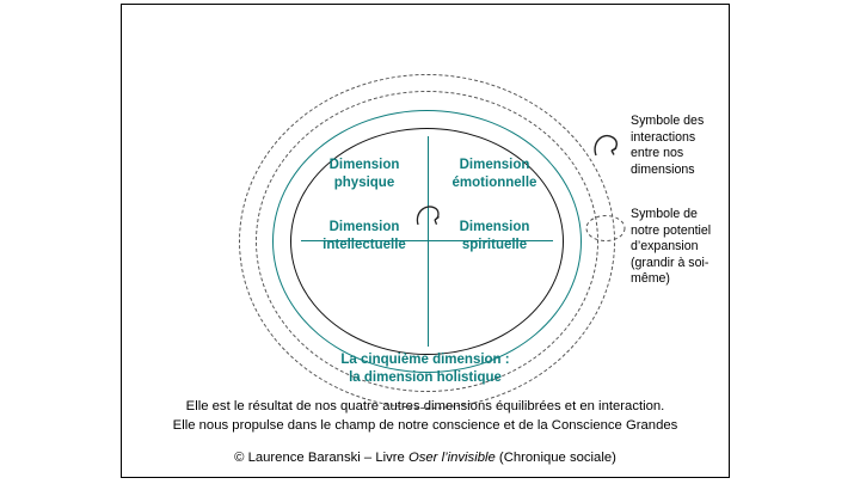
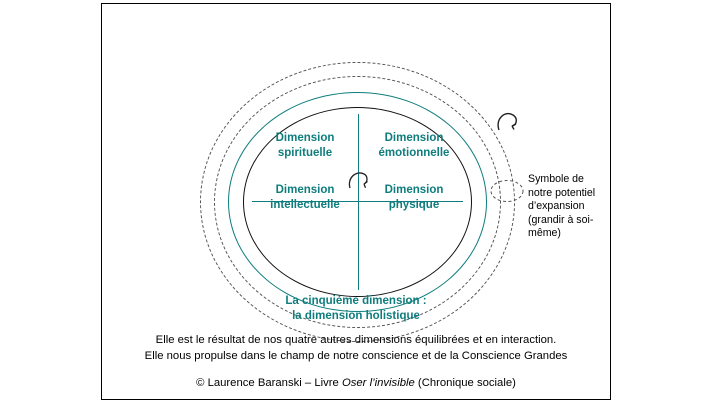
  Dimension
- physique
+ spirituelle
  Dimension
  émotionnelle
  Dimension
  intellectuelle
  Dimension
- spirituelle
+ physique
  La cinquième dimension :
  la dimension holistique
  Elle est le résultat de nos quatre autres dimensions équilibrées et en interaction.
  Elle nous propulse dans le champ de notre conscience et de la Conscience Grandes
  © Laurence Baranski – Livre Oser l’invisible (Chronique sociale)
- Symbole des interactions entre nos dimensions
  Symbole de notre potentiel d’expansion (grandir à soi-même)
